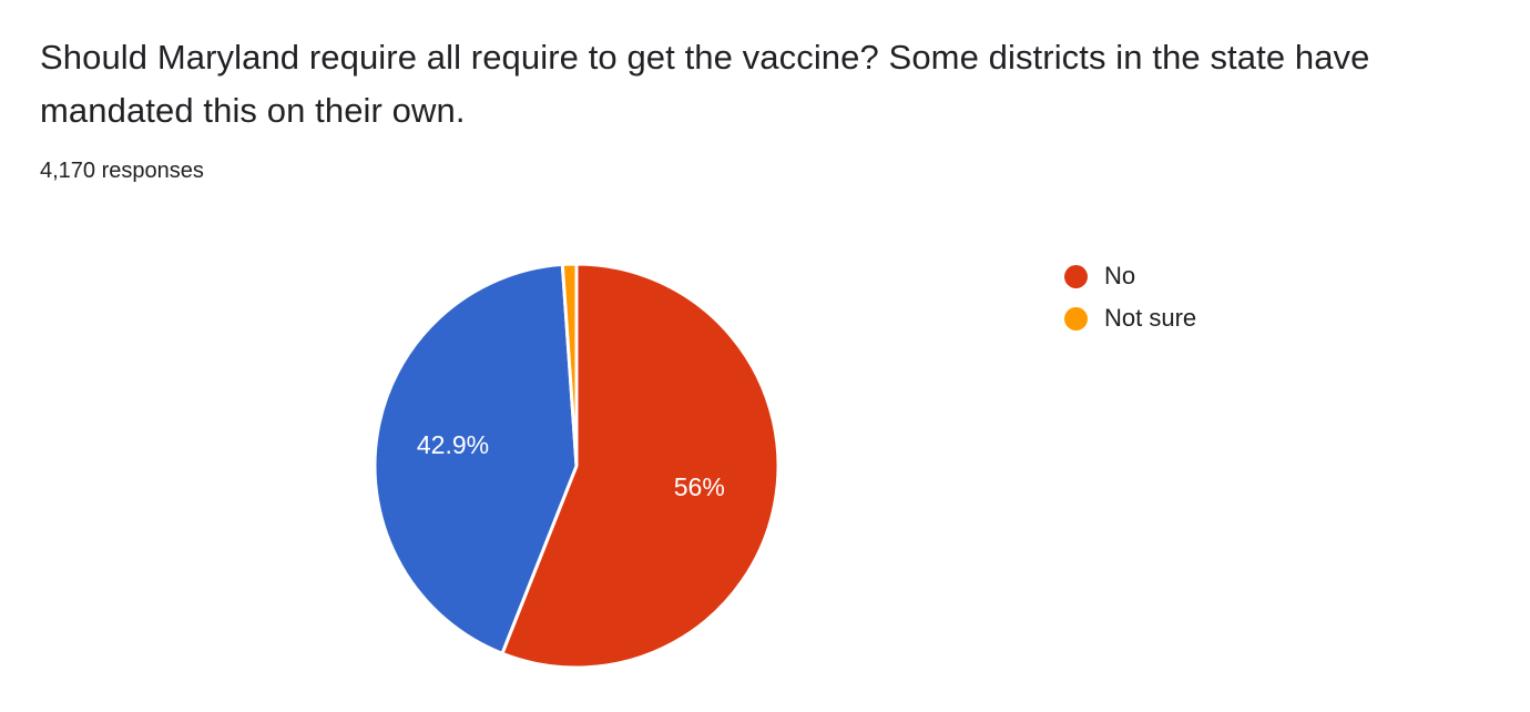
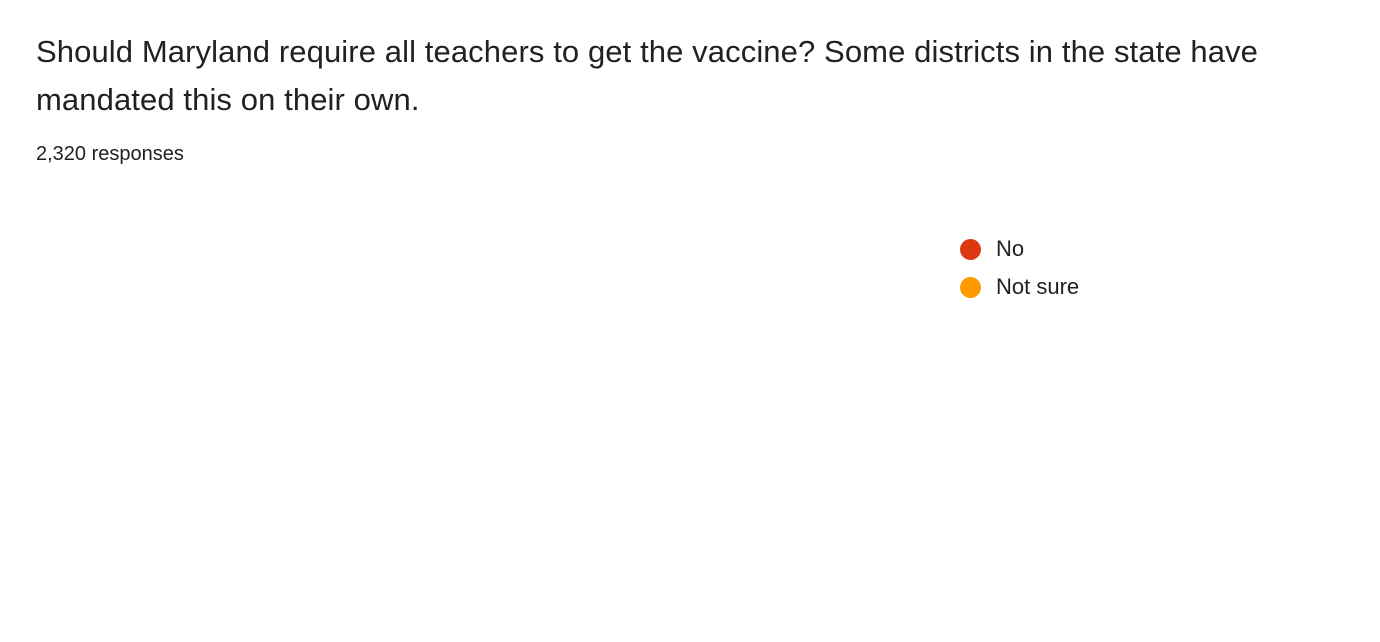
- Should Maryland require all require to get the vaccine? Some districts in the state have mandated this on their own.
+ Should Maryland require all teachers to get the vaccine? Some districts in the state have mandated this on their own.
- 4,170 responses
+ 2,320 responses
- 56%
- 42.9%
  No
  Not sure
